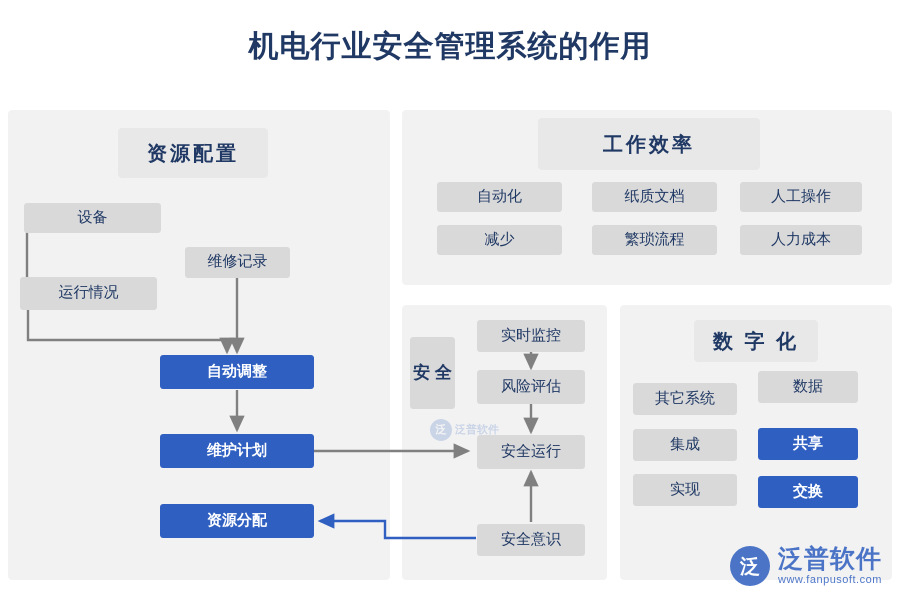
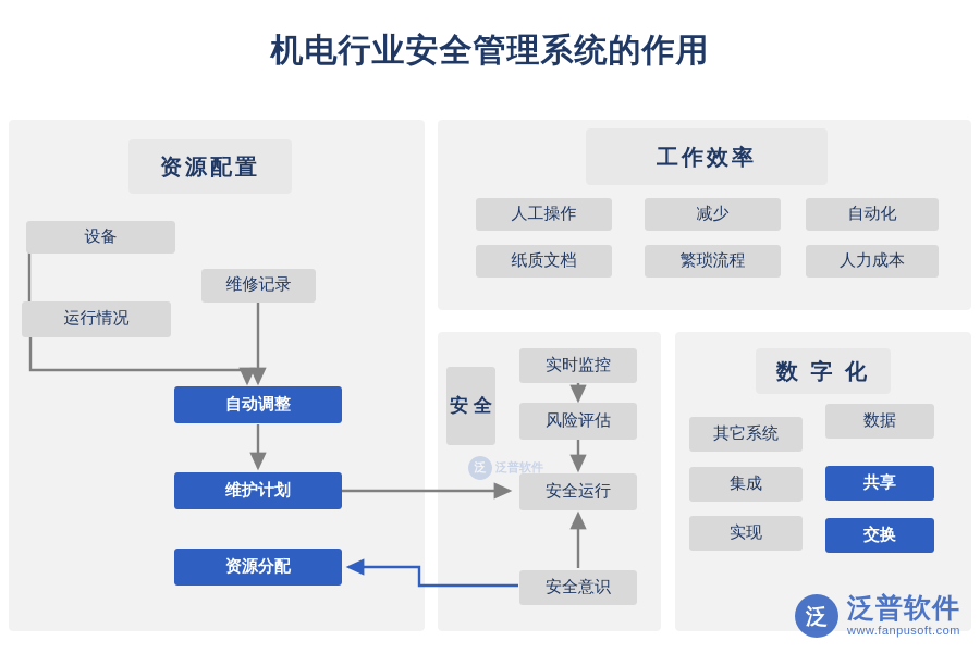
  机电行业安全管理系统的作用
  资源配置
  设备
  维修记录
  运行情况
  自动调整
  维护计划
  资源分配
  工作效率
- 自动化
+ 人工操作
- 纸质文档
+ 减少
- 人工操作
+ 自动化
- 减少
+ 纸质文档
  繁琐流程
  人力成本
  安 全
  实时监控
  风险评估
  安全运行
  安全意识
  数 字 化
  其它系统
  数据
  集成
  共享
  实现
  交换
  泛
  泛普软件
  泛
  泛普软件
  www.fanpusoft.com
